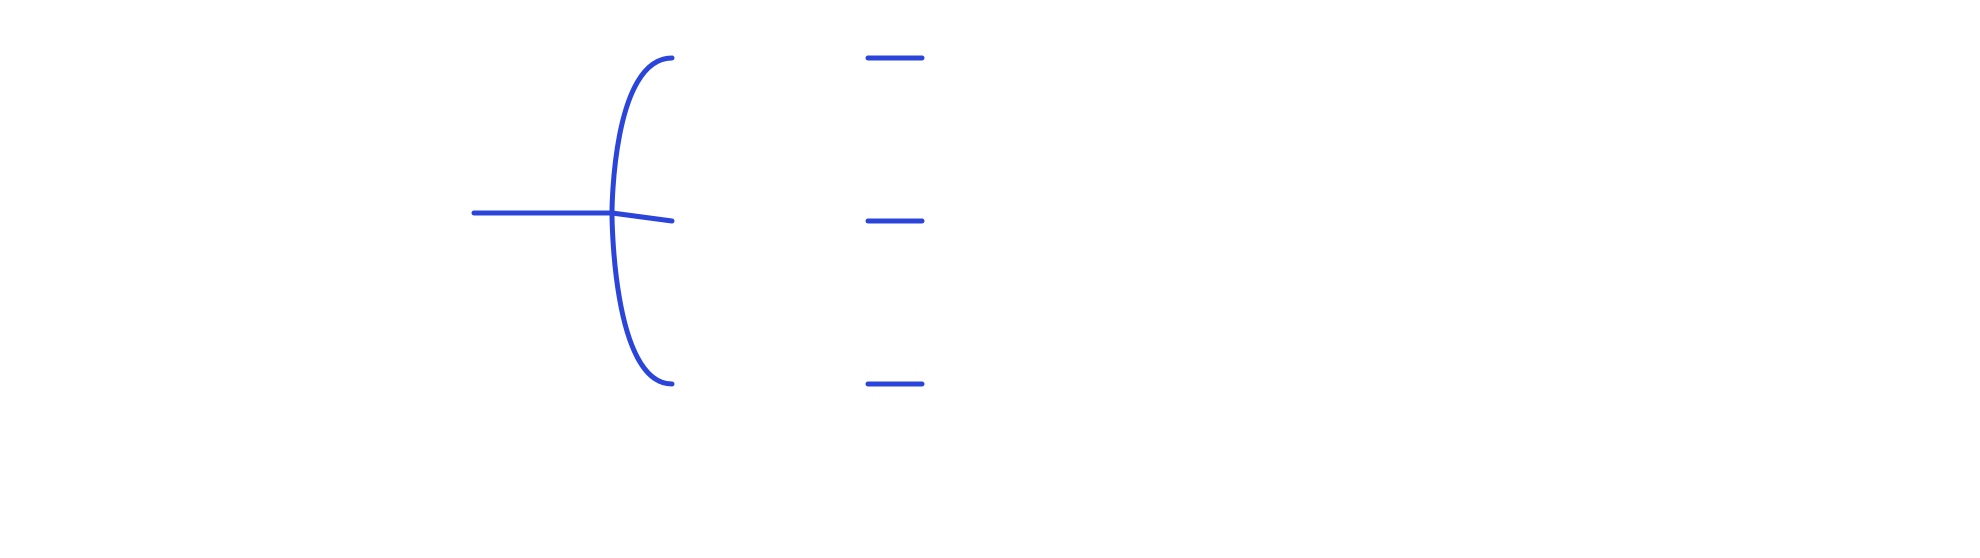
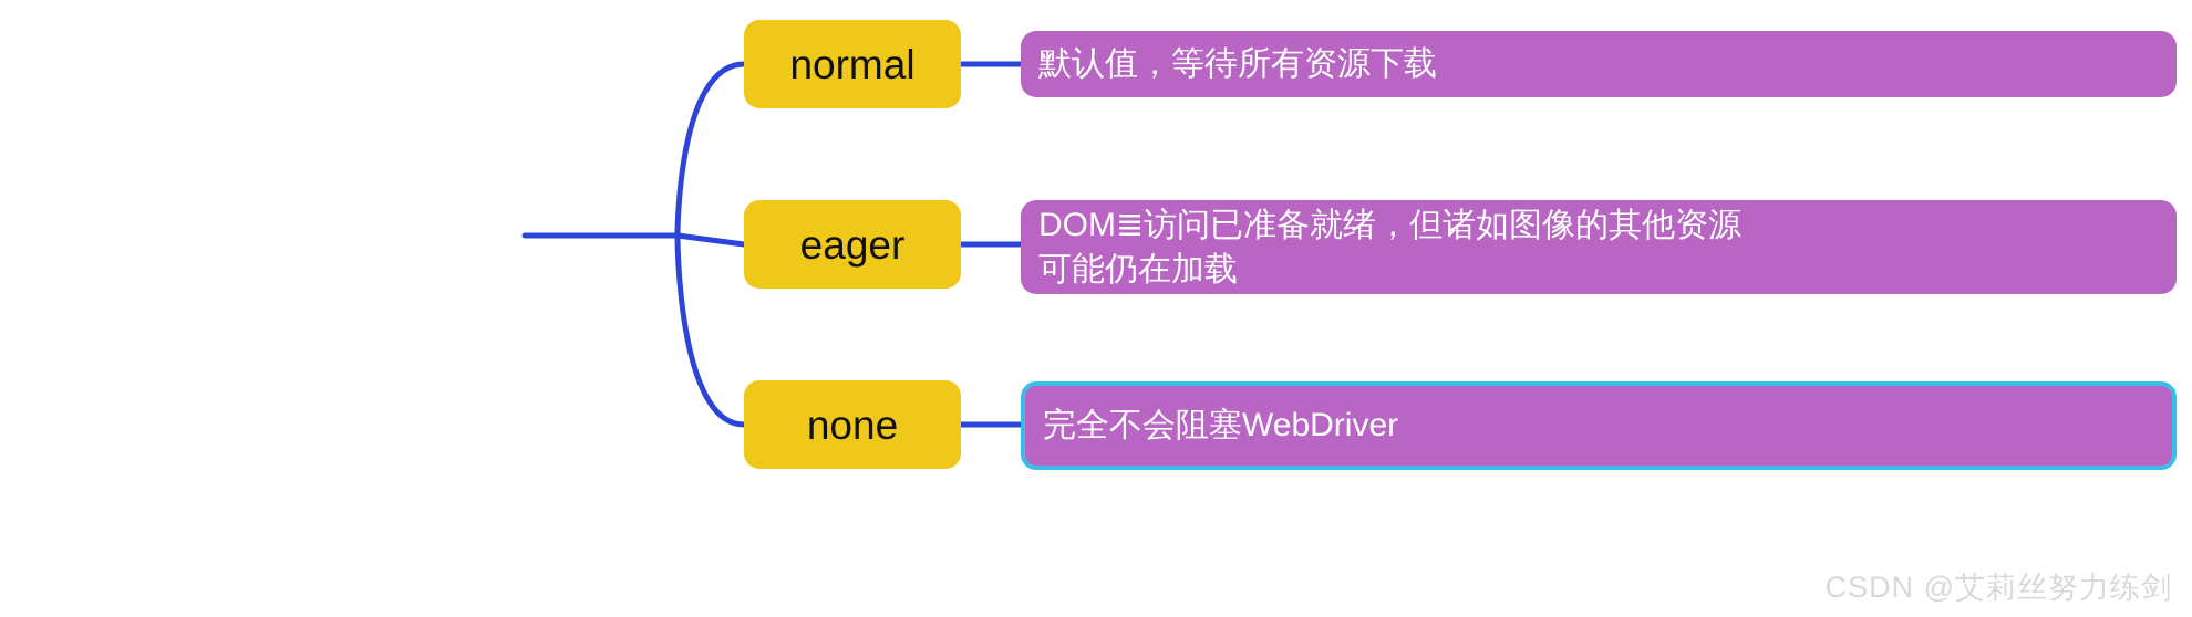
+ normal
+ 默认值，等待所有资源下载
+ eager
+ DOM≣访问已准备就绪，但诸如图像的其他资源
+ 可能仍在加载
+ none
+ 完全不会阻塞WebDriver
+ CSDN @艾莉丝努力练剑
